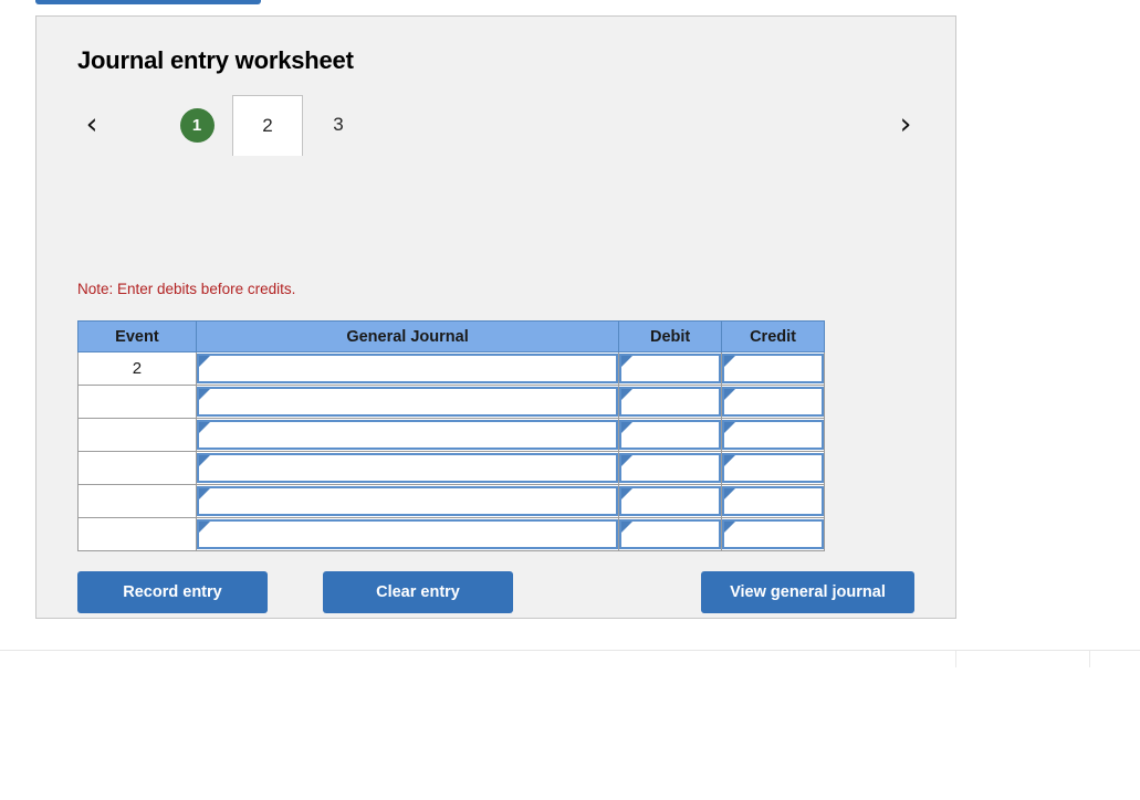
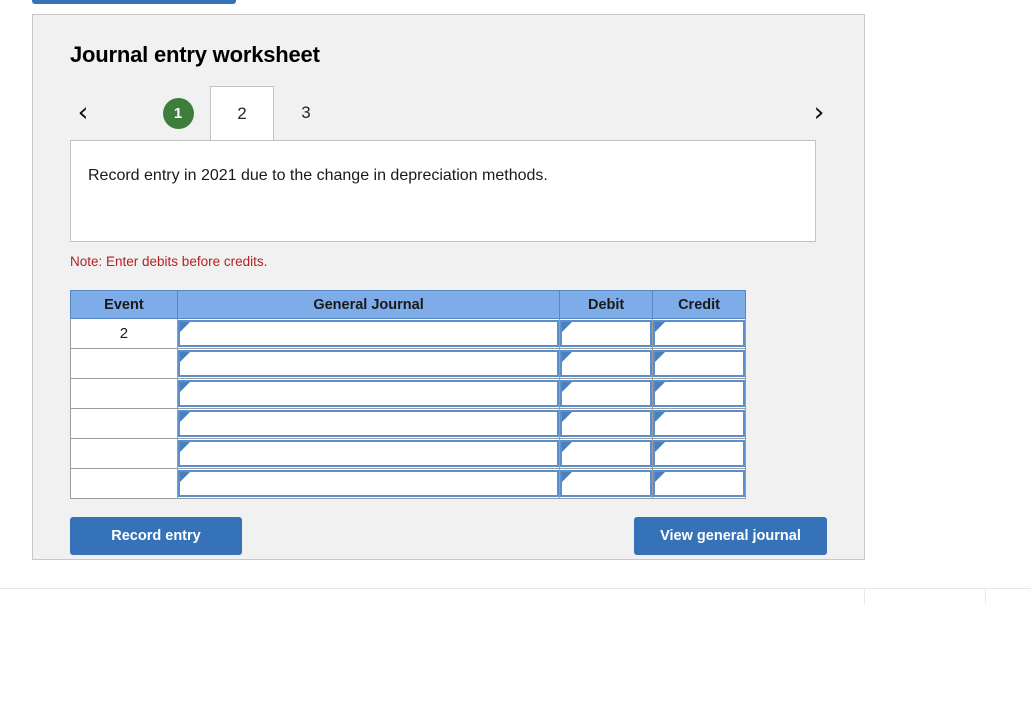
  Journal entry worksheet
  ‹
  1
  2
  3
  ›
+ Record entry in 2021 due to the change in depreciation methods.
  Note: Enter debits before credits.
  Event	General Journal	Debit	Credit
  2
  Record entry
- Clear entry
  View general journal
